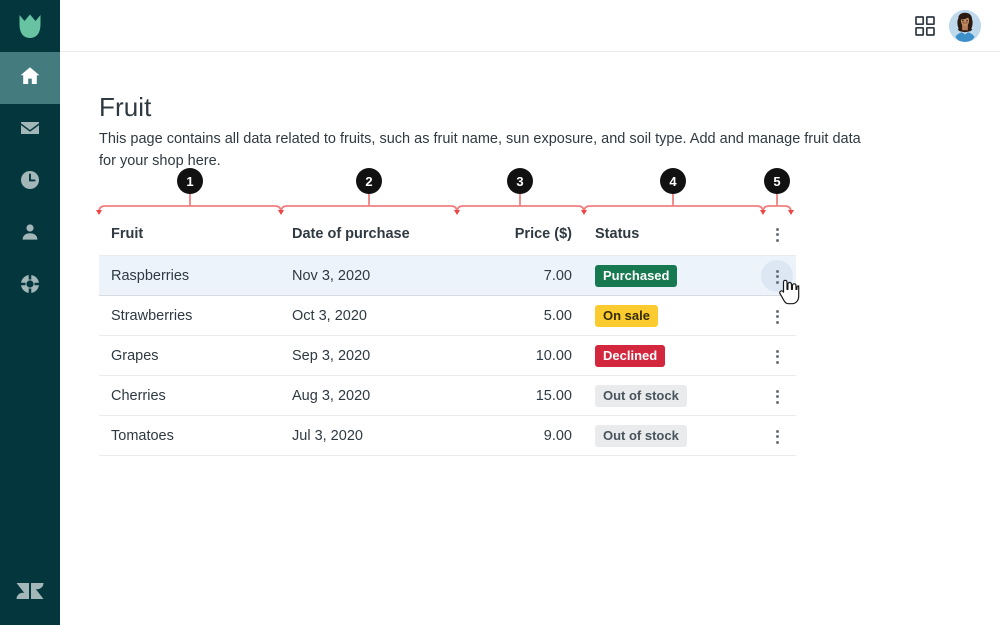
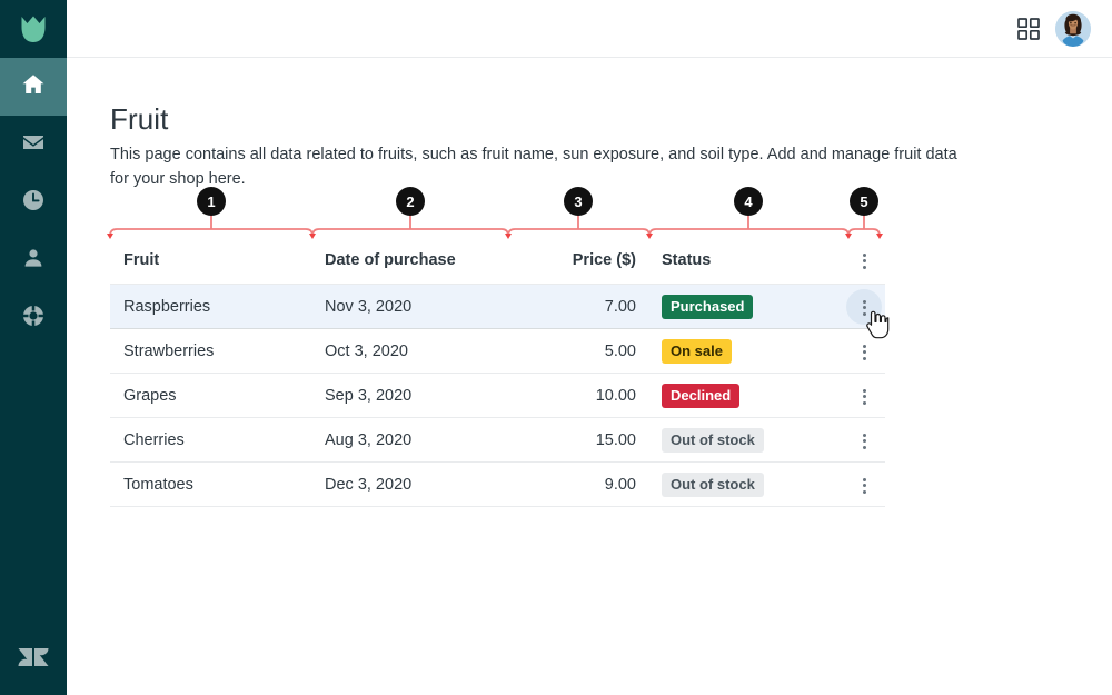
  Fruit
  This page contains all data related to fruits, such as fruit name, sun exposure, and soil type. Add and manage fruit data for your shop here.
  1
  2
  3
  4
  5
  Fruit
  Date of purchase
  Price ($)
  Status
  Raspberries
  Nov 3, 2020
  7.00
  Purchased
  Strawberries
  Oct 3, 2020
  5.00
  On sale
  Grapes
  Sep 3, 2020
  10.00
  Declined
  Cherries
  Aug 3, 2020
  15.00
  Out of stock
  Tomatoes
- Jul 3, 2020
+ Dec 3, 2020
  9.00
  Out of stock
